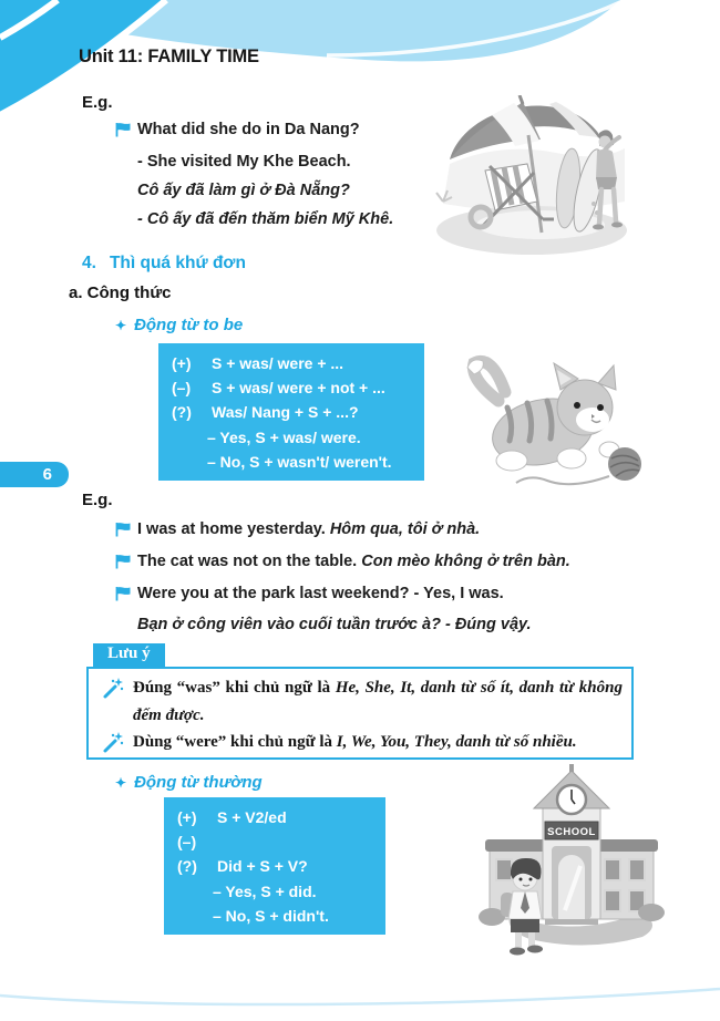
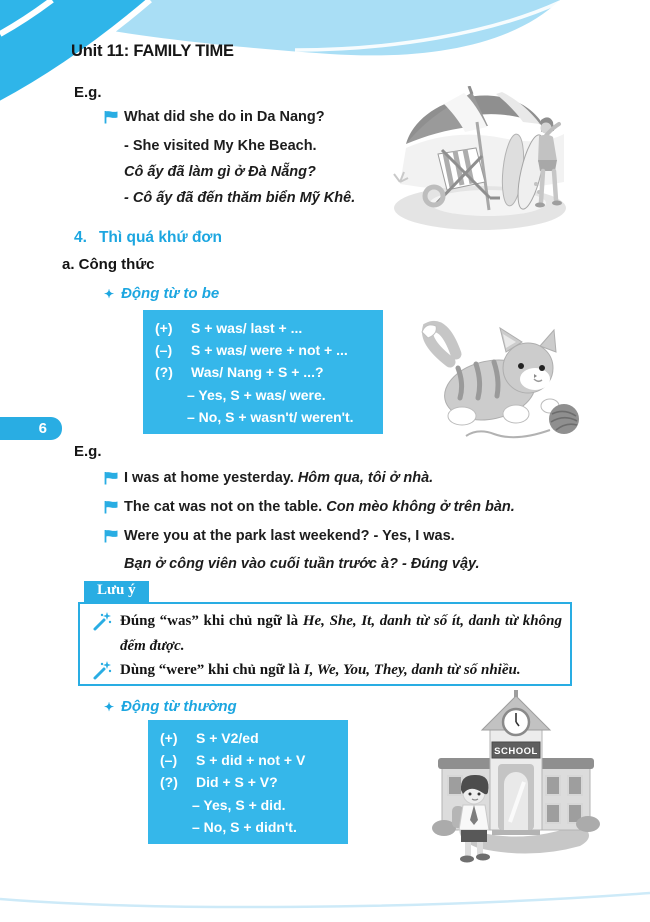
  Unit 11: FAMILY TIME
  6
  E.g.
  What did she do in Da Nang?
  - She visited My Khe Beach.
  Cô ấy đã làm gì ở Đà Nẵng?
  - Cô ấy đã đến thăm biển Mỹ Khê.
  4. Thì quá khứ đơn
  a. Công thức
  ✦
  Động từ to be
  (+)
- S + was/ were + ...
+ S + was/ last + ...
  (–)
  S + was/ were + not + ...
  (?)
  Was/ Nang + S + ...?
  – Yes, S + was/ were.
  – No, S + wasn't/ weren't.
  E.g.
  I was at home yesterday. Hôm qua, tôi ở nhà.
  The cat was not on the table. Con mèo không ở trên bàn.
  Were you at the park last weekend? - Yes, I was.
  Bạn ở công viên vào cuối tuần trước à? - Đúng vậy.
  Lưu ý
  Đúng “was” khi chủ ngữ là He, She, It, danh từ số ít, danh từ không đếm được.
  Dùng “were” khi chủ ngữ là I, We, You, They, danh từ số nhiều.
  ✦
  Động từ thường
  (+)
  S + V2/ed
  (–)
+ S + did + not + V
  (?)
  Did + S + V?
  – Yes, S + did.
  – No, S + didn't.
  SCHOOL
